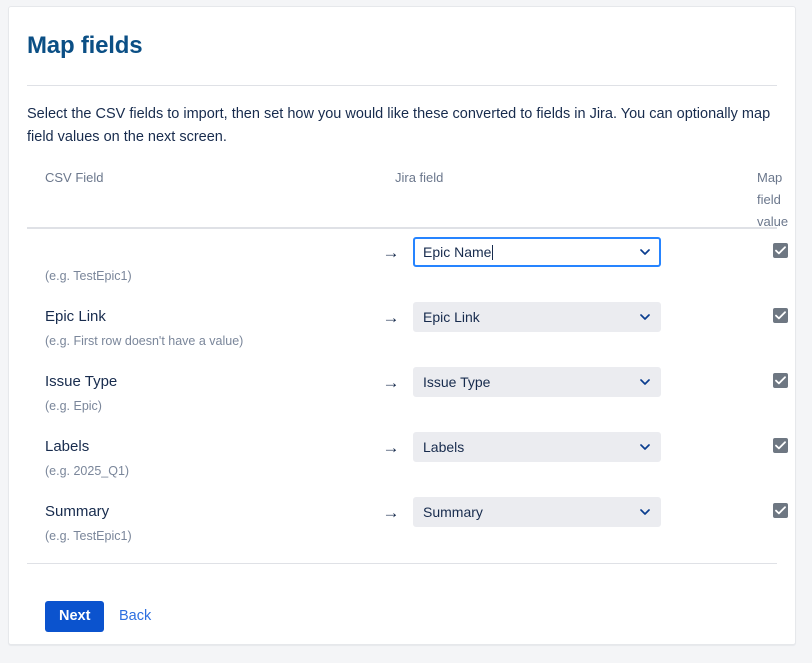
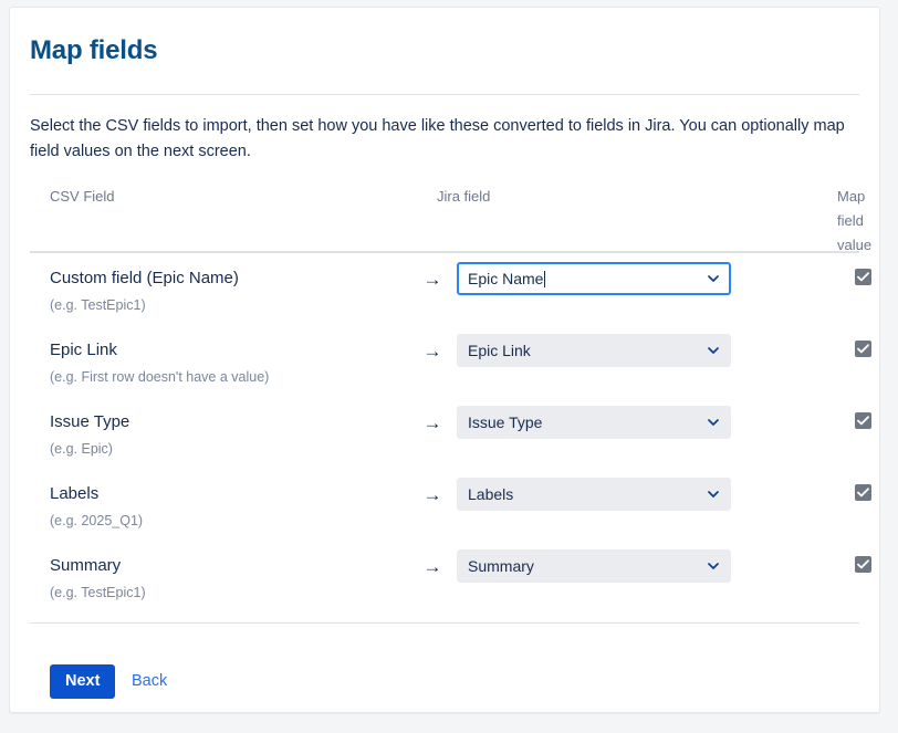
  Map fields
- Select the CSV fields to import, then set how you would like these converted to fields in Jira. You can optionally map field values on the next screen.
+ Select the CSV fields to import, then set how you have like these converted to fields in Jira. You can optionally map field values on the next screen.
  CSV Field
  Jira field
  Map field value
+ Custom field (Epic Name)
  (e.g. TestEpic1)
  →
  Epic Name
  Epic Link
  (e.g. First row doesn't have a value)
  →
  Epic Link
  Issue Type
  (e.g. Epic)
  →
  Issue Type
  Labels
  (e.g. 2025_Q1)
  →
  Labels
  Summary
  (e.g. TestEpic1)
  →
  Summary
  Next
  Back
